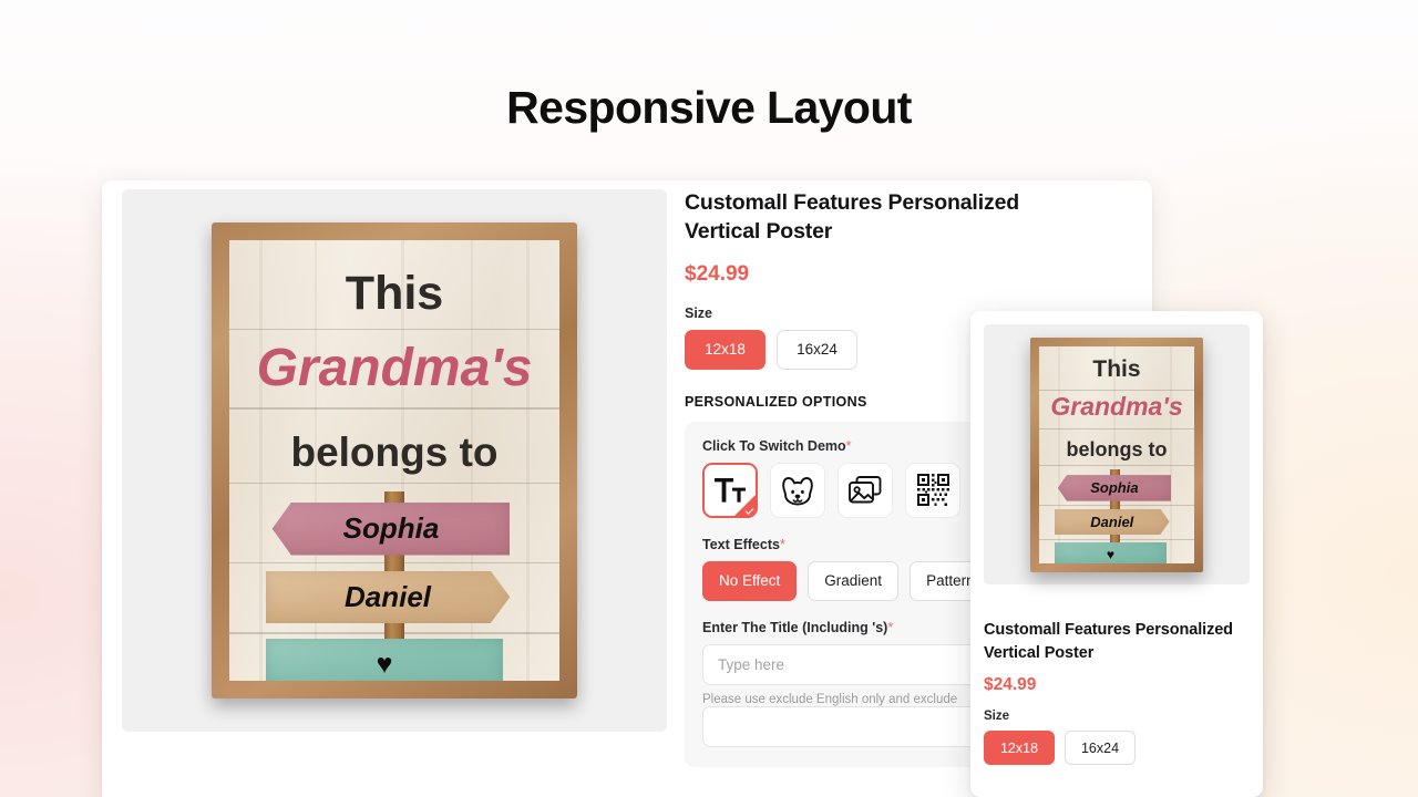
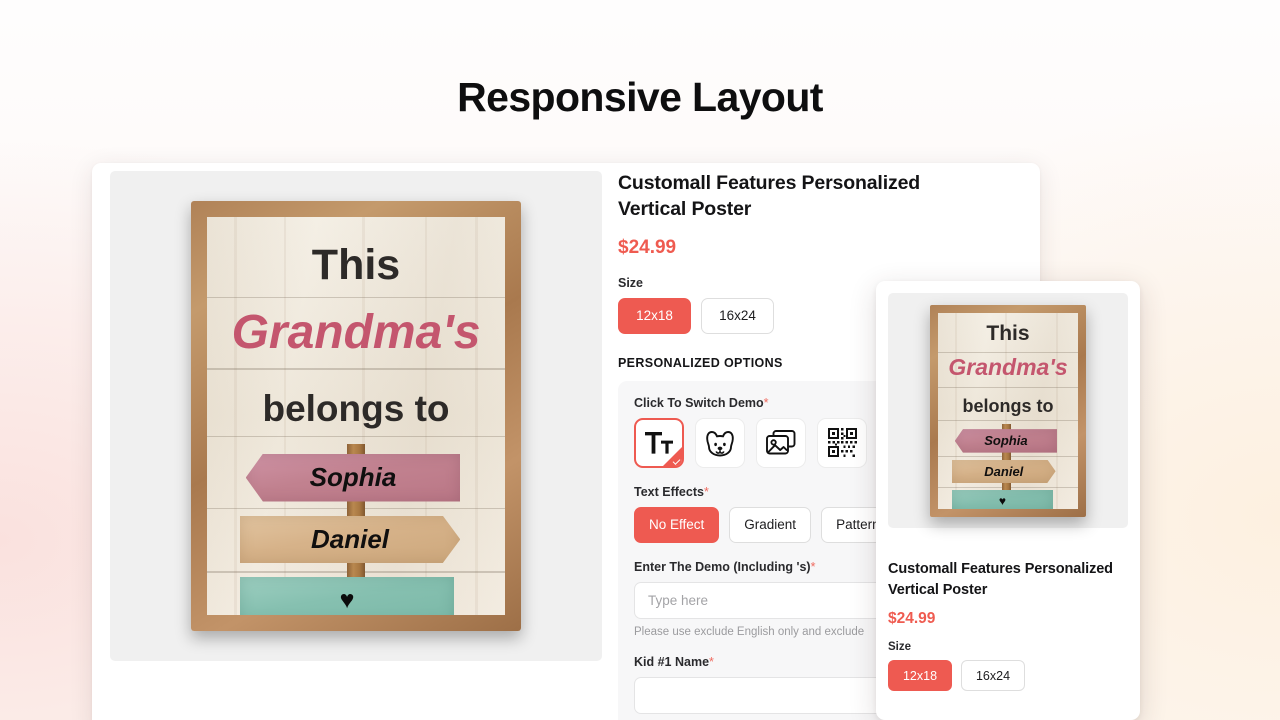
  Responsive Layout
  This
  Grandma's
  belongs to
  Sophia
  Daniel
  ♥
  Customall Features Personalized Vertical Poster
  $24.99
  Size
  12x18
  16x24
  PERSONALIZED OPTIONS
  Click To Switch Demo*
  Text Effects*
  No Effect
  Gradient
  Patter
- Enter The Title (Including 's)*
+ Enter The Demo (Including 's)*
  Type here
  Please use exclude English only and exclude
+ Kid #1 Name*
  This
  Grandma's
  belongs to
  Sophia
  Daniel
  ♥
  Customall Features Personalized Vertical Poster
  $24.99
  Size
  12x18
  16x24
